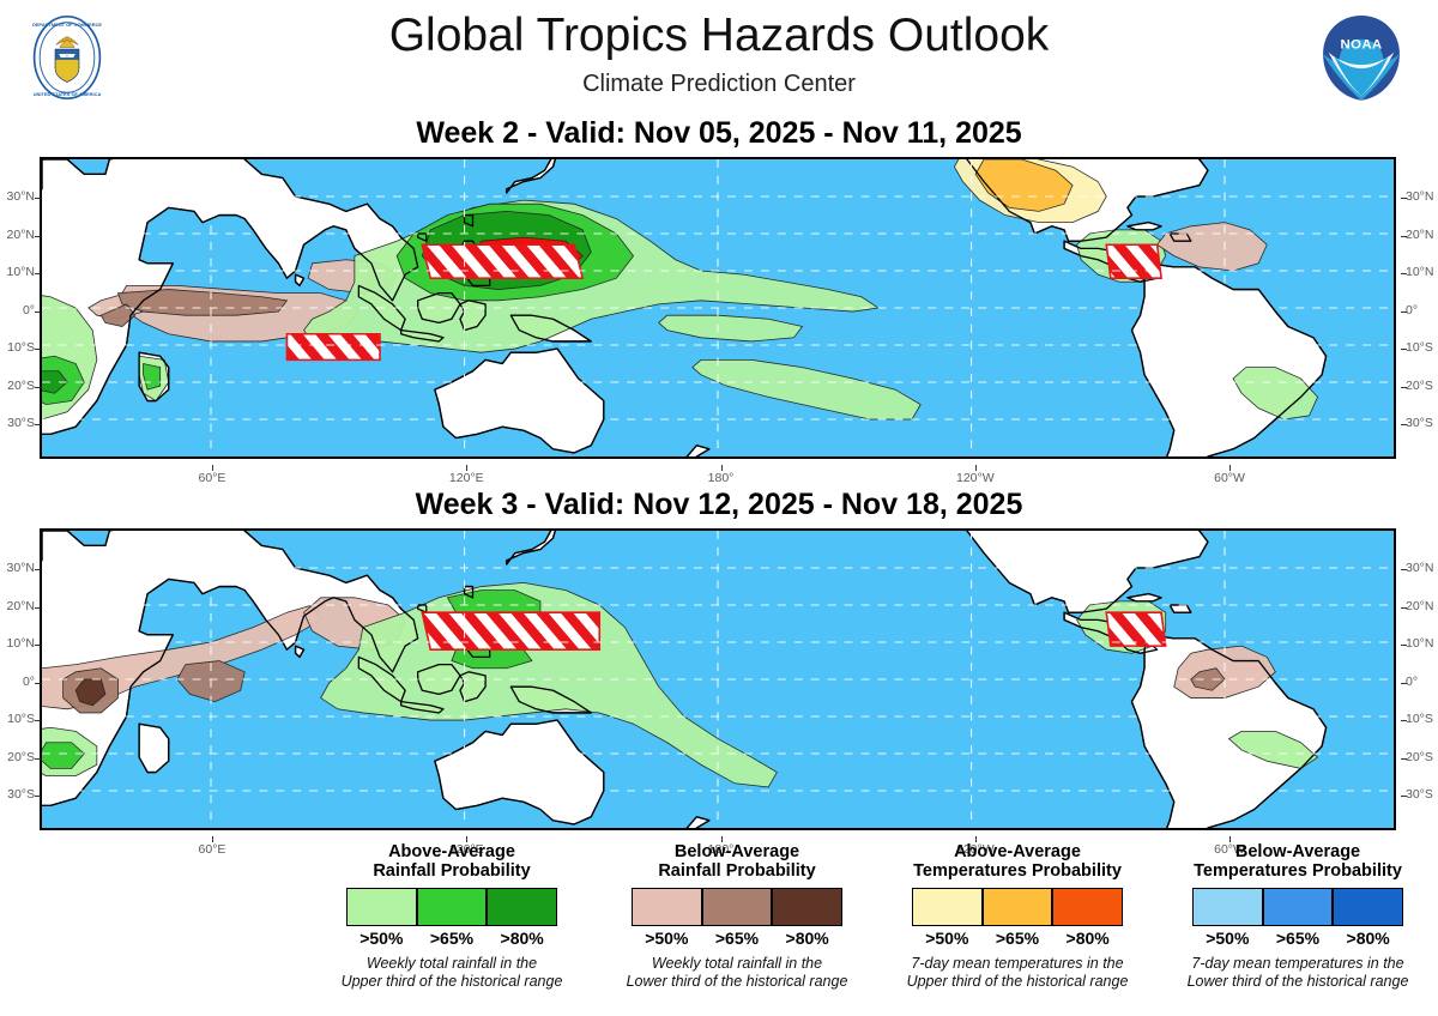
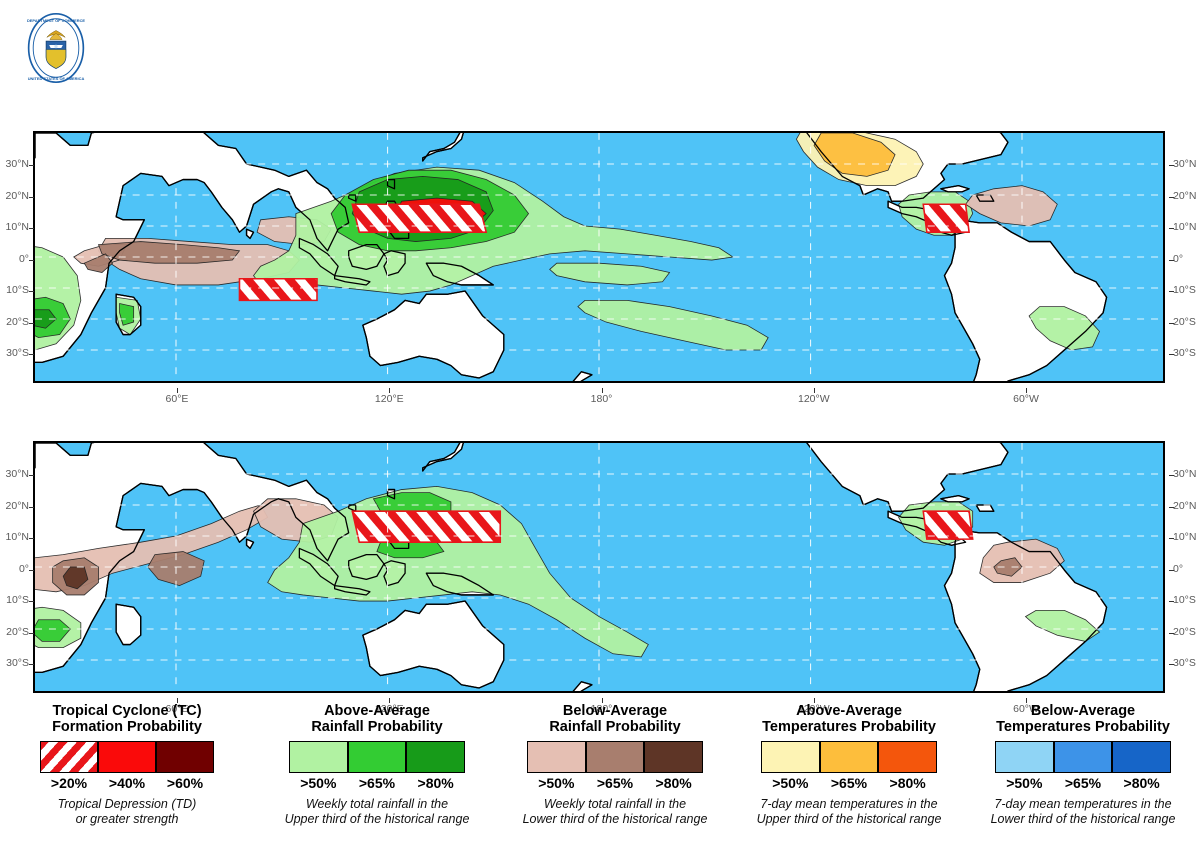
- Global Tropics Hazards Outlook
- Climate Prediction Center
- NOAA
- Week 2 - Valid: Nov 05, 2025 - Nov 11, 2025
  30°N
  30°N
  20°N
  20°N
  10°N
  10°N
  0°
  0°
  10°S
  10°S
  20°S
  20°S
  30°S
  30°S
  60°E
  120°E
  180°
  120°W
  60°W
- Week 3 - Valid: Nov 12, 2025 - Nov 18, 2025
  30°N
  30°N
  20°N
  20°N
  10°N
  10°N
  0°
  0°
  10°S
  10°S
  20°S
  20°S
  30°S
  30°S
  60°E
  120°E
  180°
  120°W
  60°W
+ Tropical Cyclone (TC)
+ Formation Probability
+ >20%
+ >40%
+ >60%
+ Tropical Depression (TD)
+ or greater strength
  Above-Average
  Rainfall Probability
  >50%
  >65%
  >80%
  Weekly total rainfall in the
  Upper third of the historical range
  Below-Average
  Rainfall Probability
  >50%
  >65%
  >80%
  Weekly total rainfall in the
  Lower third of the historical range
  Above-Average
  Temperatures Probability
  >50%
  >65%
  >80%
  7-day mean temperatures in the
  Upper third of the historical range
  Below-Average
  Temperatures Probability
  >50%
  >65%
  >80%
  7-day mean temperatures in the
  Lower third of the historical range
